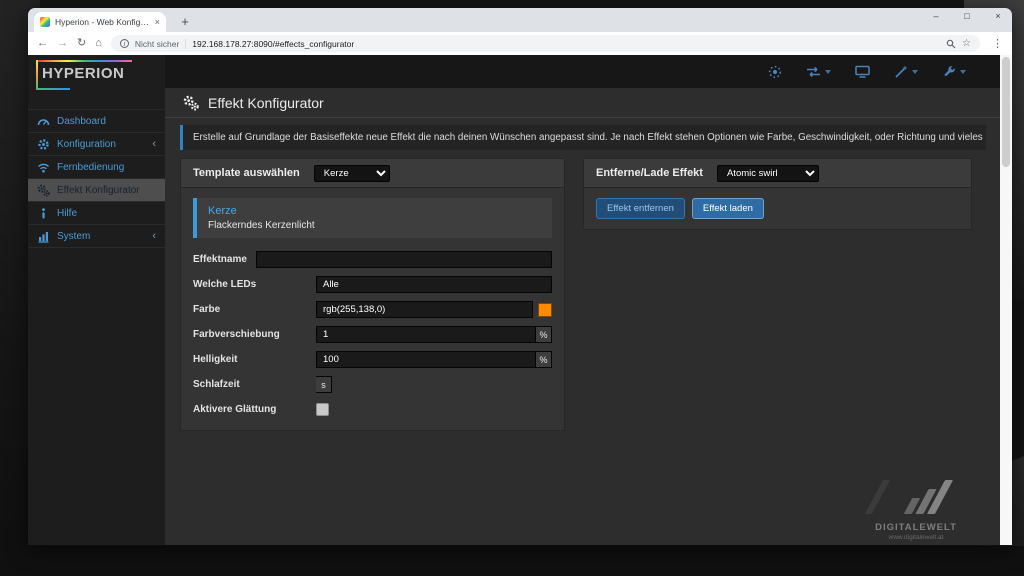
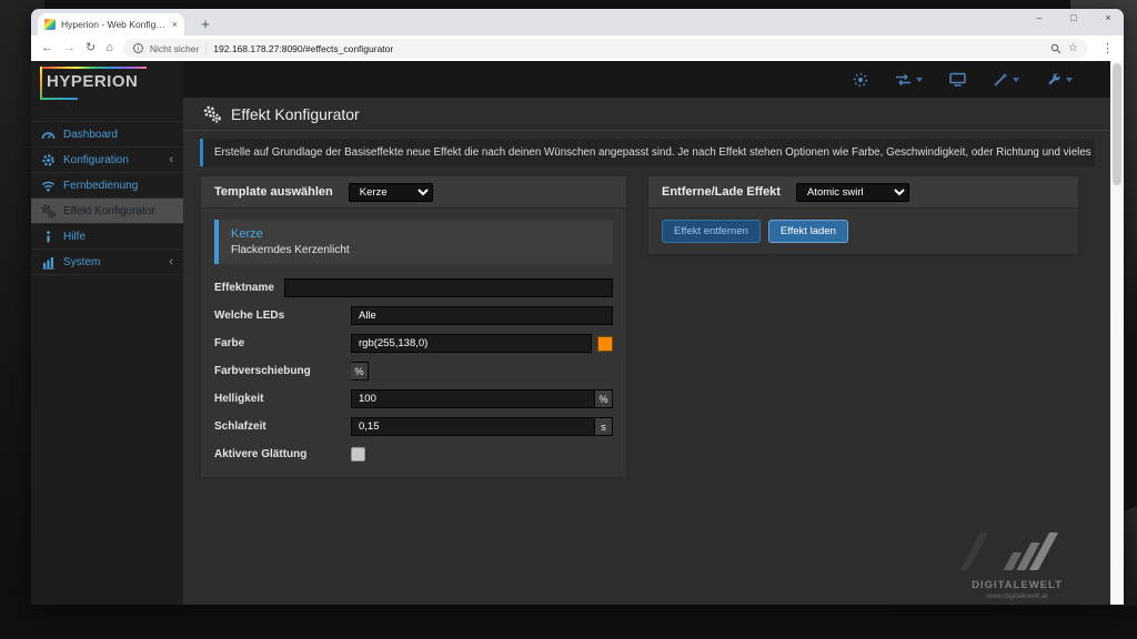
  Hyperion - Web Konfigur
  ×
  +
  –
  □
  ×
  ←
  →
  ↻
  ⌂
  Nicht sicher
  192.168.178.27:8090/#effects_configurator
  ☆
  ⋮
  HYPERION
  Dashboard
  Konfiguration
  ‹
  Fernbedienung
  Effekt Konfigurator
  Hilfe
  System
  ‹
  Effekt Konfigurator
  Erstelle auf Grundlage der Basiseffekte neue Effekt die nach deinen Wünschen angepasst sind. Je nach Effekt stehen Optionen wie Farbe, Geschwindigkeit, oder Richtung und vieles
  Template auswählen
  Kerze
  Kerze
  Flackerndes Kerzenlicht
  Effektname
  Welche LEDs
  Alle
  Farbe
  rgb(255,138,0)
  Farbverschiebung
- 1
  %
  Helligkeit
  100
  %
  Schlafzeit
+ 0,15
  s
  Aktivere Glättung
  Entferne/Lade Effekt
  Atomic swirl
  Effekt entfernen
  Effekt laden
  DIGITALEWELT
